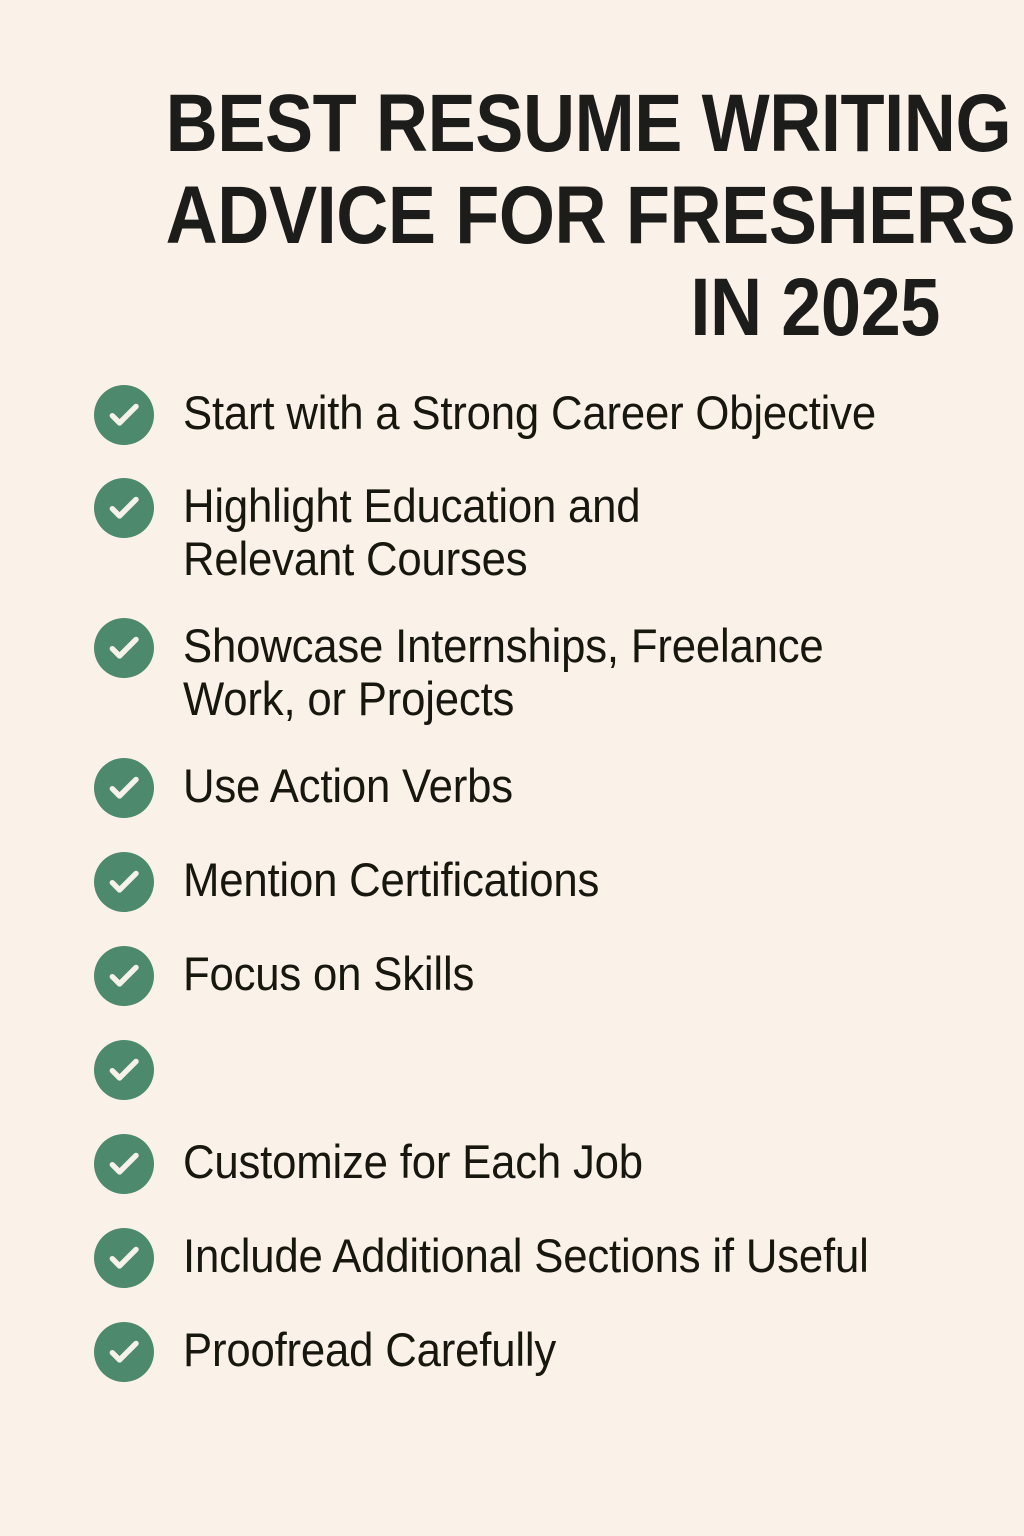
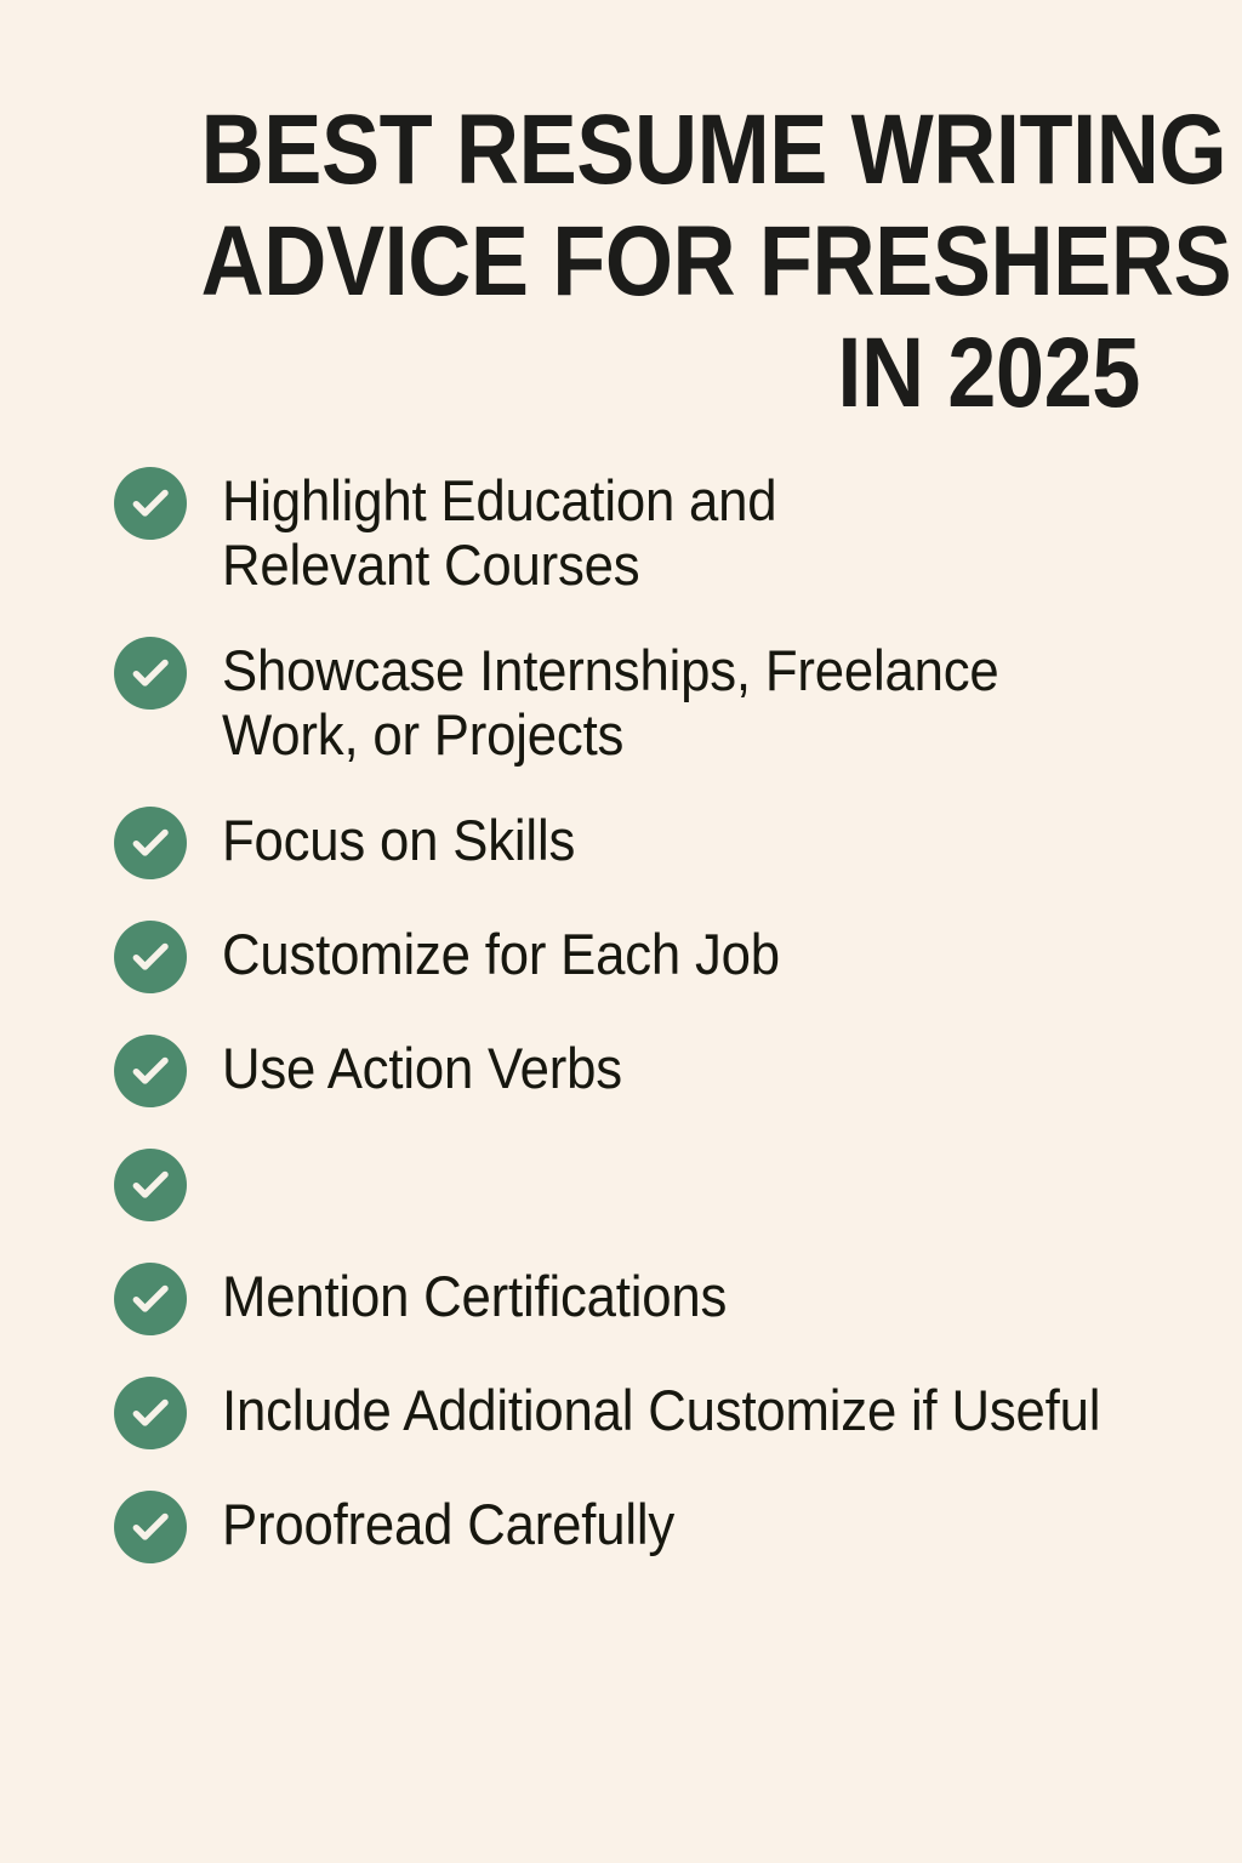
  BEST RESUME WRITING
  ADVICE FOR FRESHERS
  IN 2025
- Start with a Strong Career Objective
  Highlight Education and
  Relevant Courses
  Showcase Internships, Freelance
  Work, or Projects
- Use Action Verbs
+ Focus on Skills
- Mention Certifications
+ Customize for Each Job
- Focus on Skills
+ Use Action Verbs
- Customize for Each Job
+ Mention Certifications
- Include Additional Sections if Useful
+ Include Additional Customize if Useful
  Proofread Carefully
